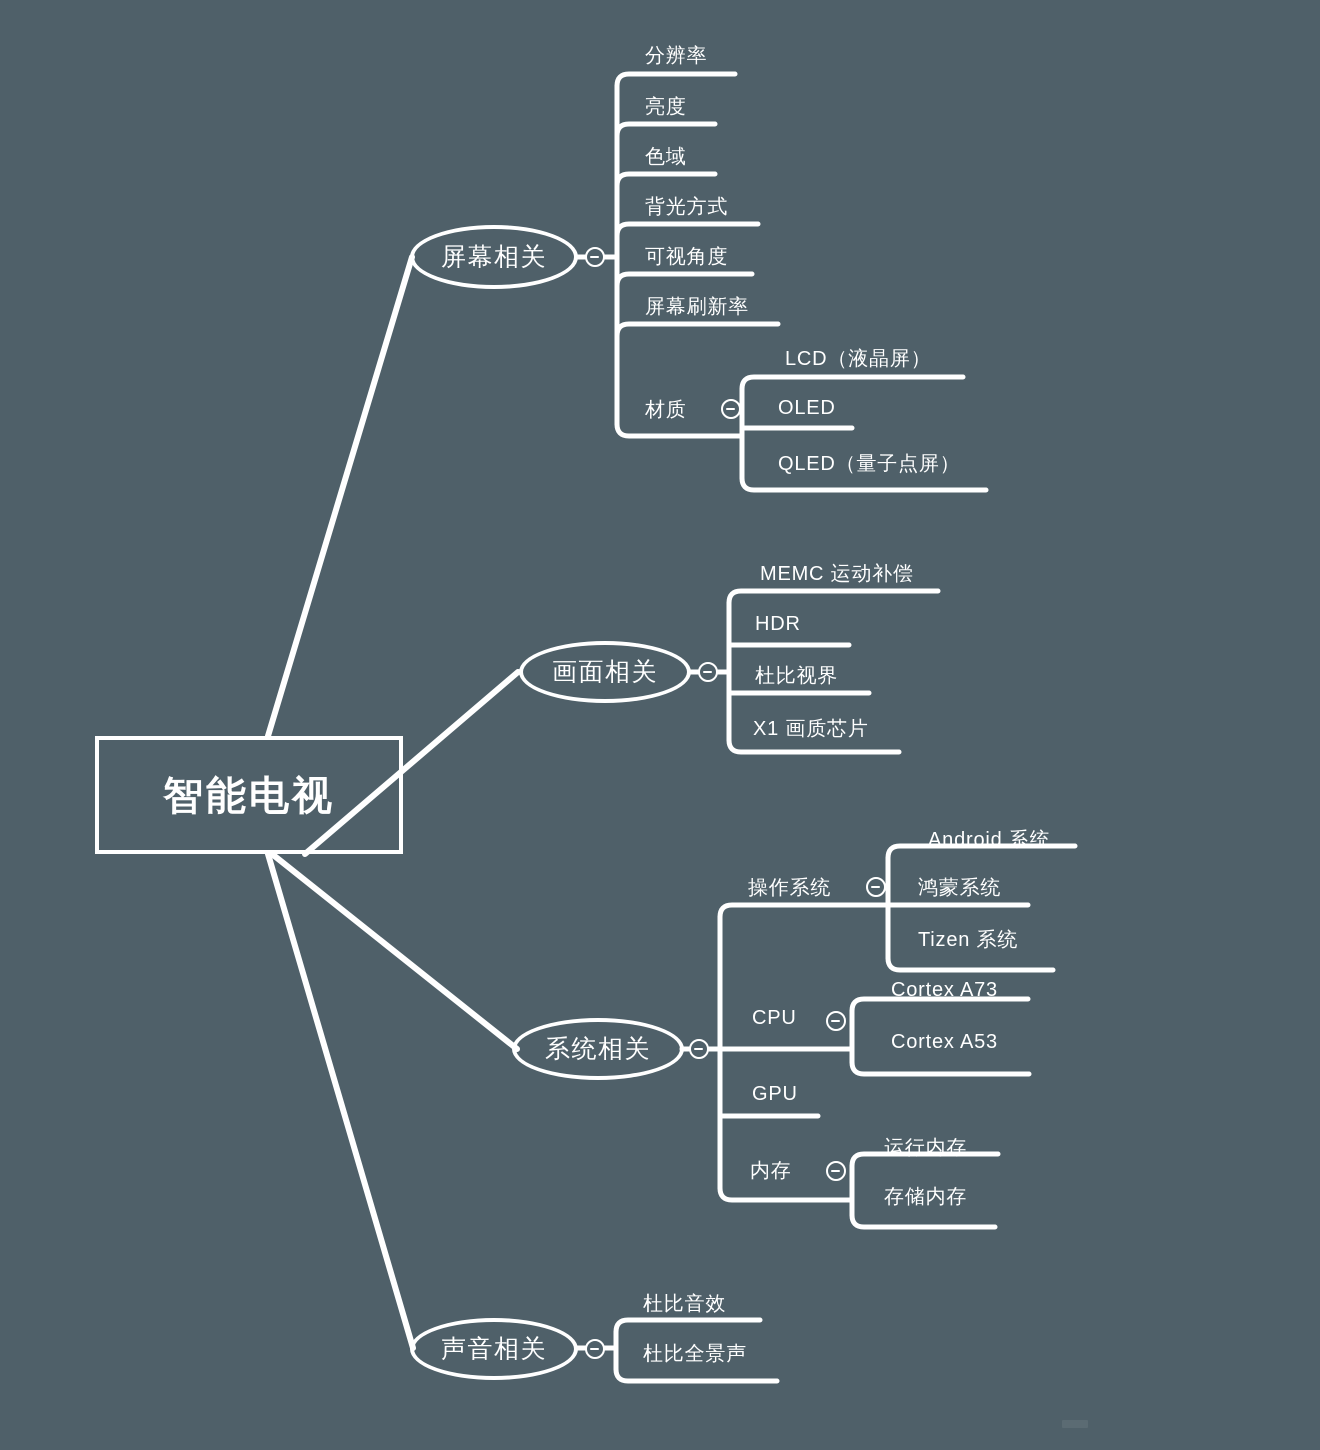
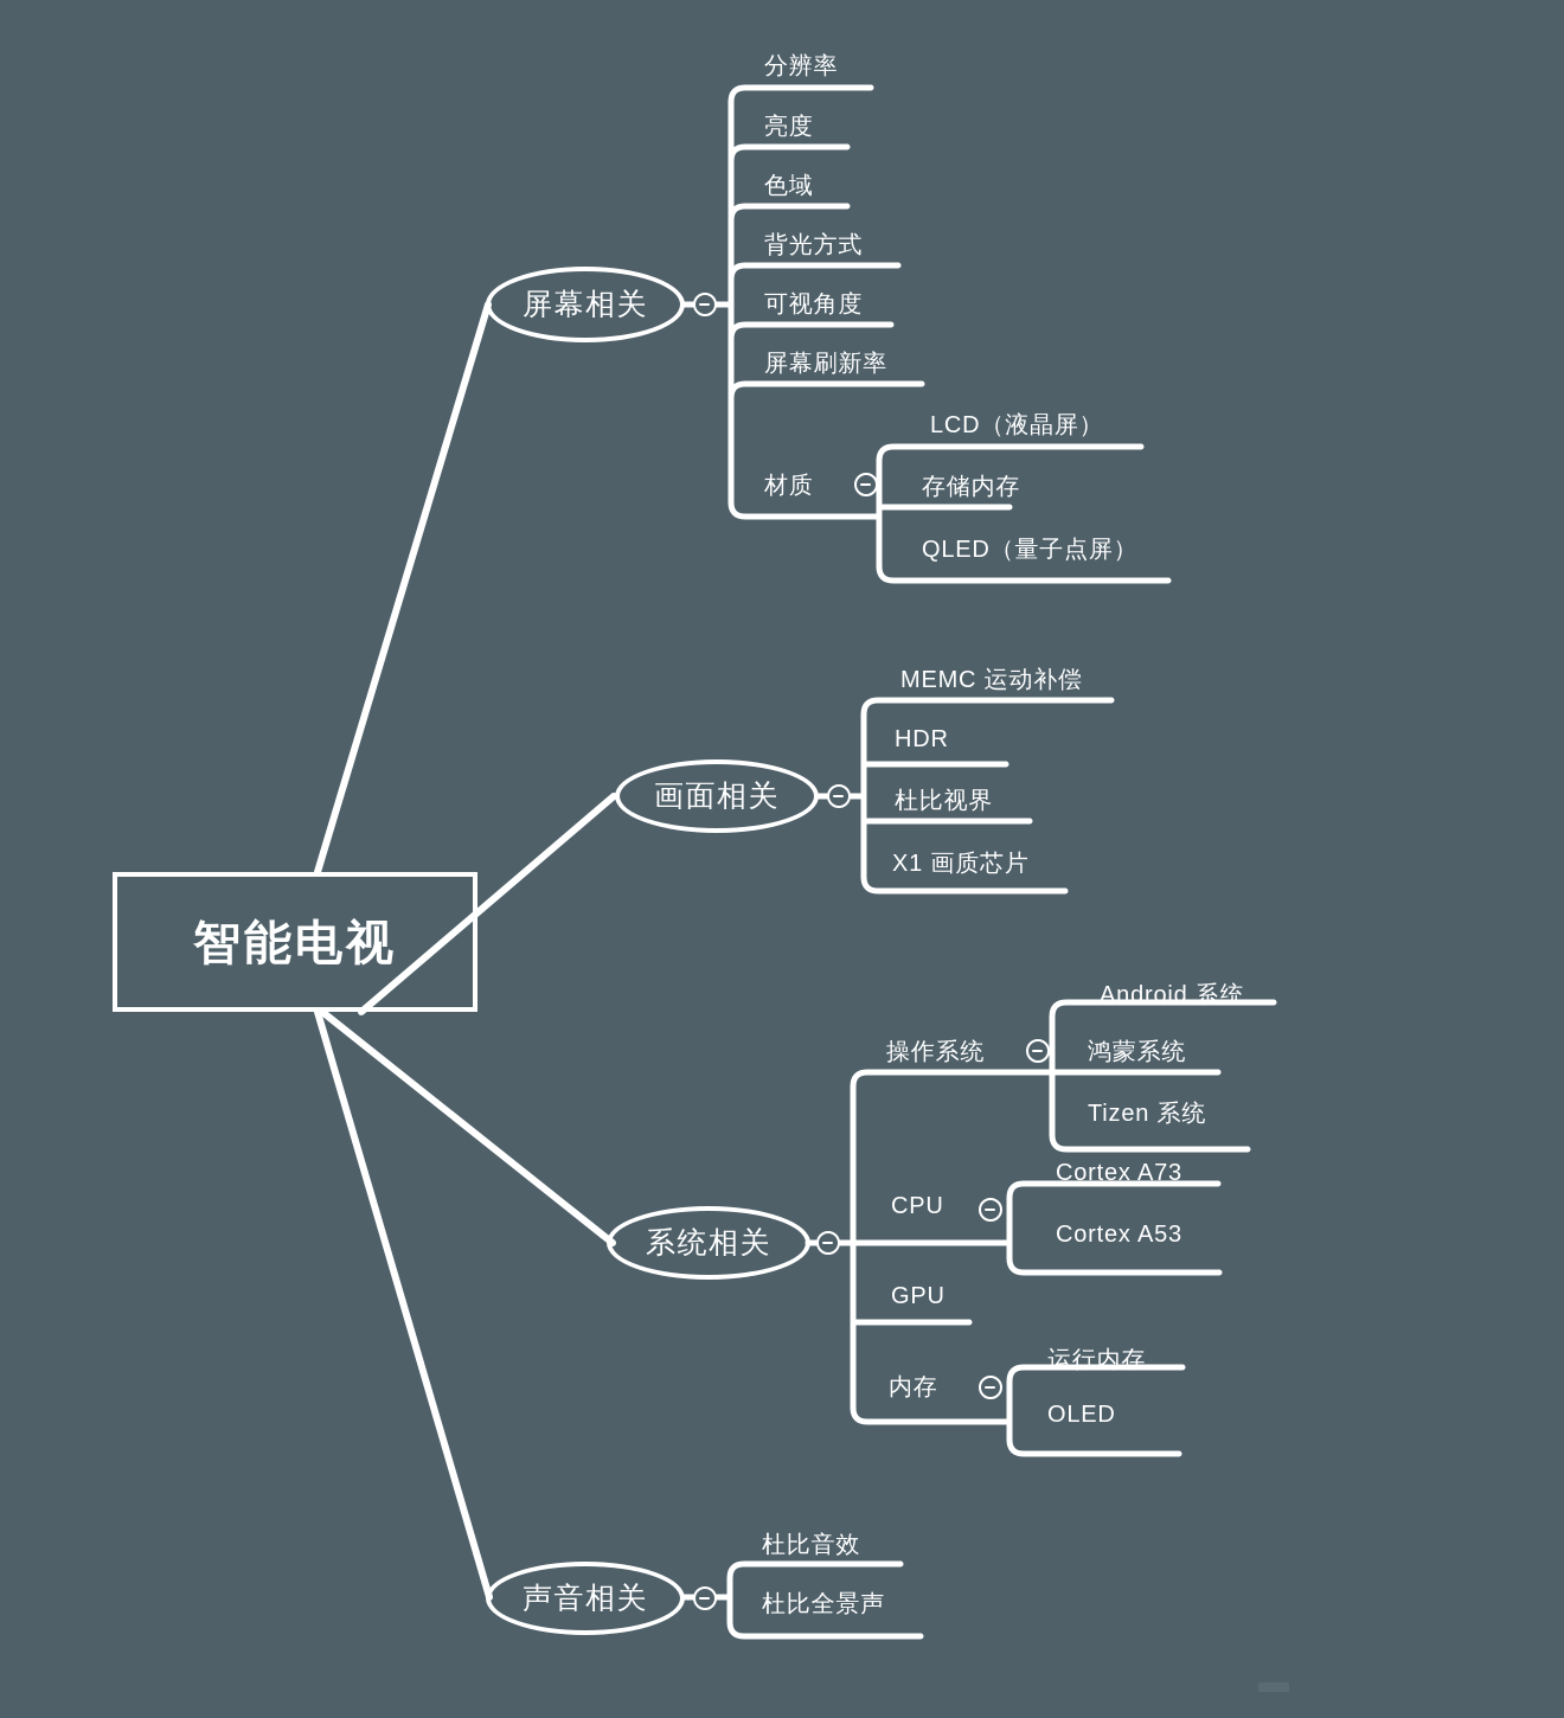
  智能电视
  屏幕相关
  分辨率
  亮度
  色域
  背光方式
  可视角度
  屏幕刷新率
  材质
  LCD（液晶屏）
- OLED
+ 存储内存
  QLED（量子点屏）
  画面相关
  MEMC 运动补偿
  HDR
  杜比视界
  X1 画质芯片
  系统相关
  操作系统
  Android 系统
  鸿蒙系统
  Tizen 系统
  CPU
  Cortex A73
  Cortex A53
  GPU
  内存
  运行内存
- 存储内存
+ OLED
  声音相关
  杜比音效
  杜比全景声
